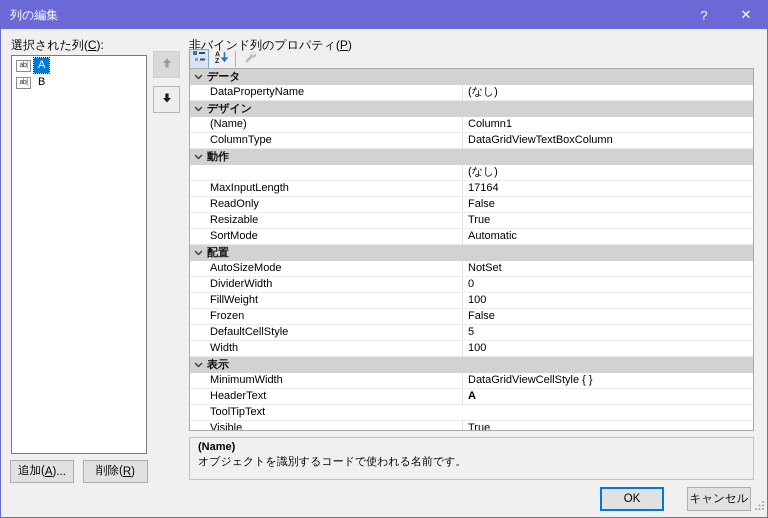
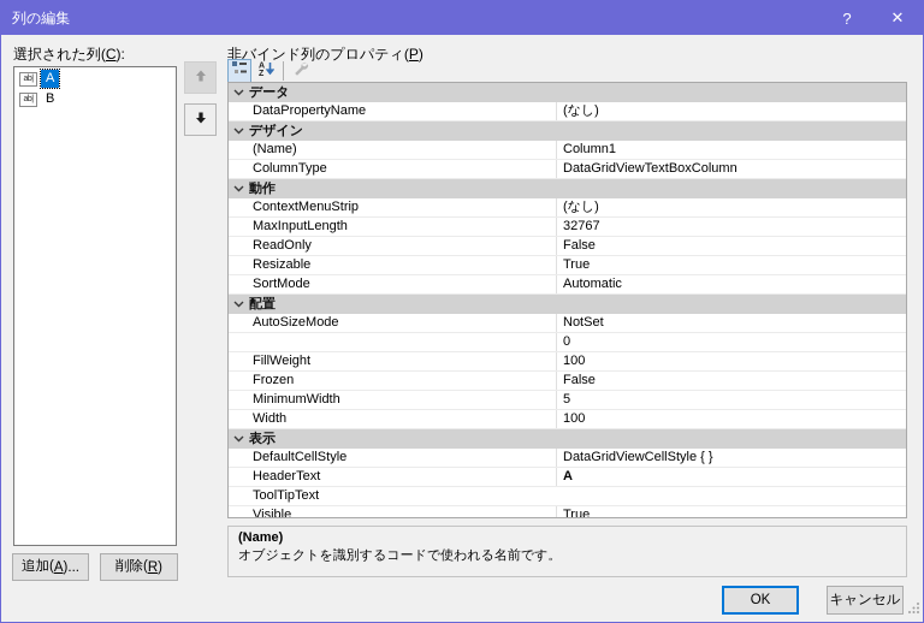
  列の編集
  ?
  ✕
  選択された列(C):
  A
  B
  非バインド列のプロパティ(P)
  データ
  DataPropertyName
  (なし)
  デザイン
  (Name)
  Column1
  ColumnType
  DataGridViewTextBoxColumn
  動作
+ ContextMenuStrip
  (なし)
  MaxInputLength
- 17164
+ 32767
  ReadOnly
  False
  Resizable
  True
  SortMode
  Automatic
  配置
  AutoSizeMode
  NotSet
- DividerWidth
  0
  FillWeight
  100
  Frozen
  False
- DefaultCellStyle
+ MinimumWidth
  5
  Width
  100
  表示
- MinimumWidth
+ DefaultCellStyle
  DataGridViewCellStyle { }
  HeaderText
  A
  ToolTipText
  Visible
  True
  (Name)
  オブジェクトを識別するコードで使われる名前です。
  追加(
  A
  )...
  削除(
  R
  )
  OK
  キャンセル
